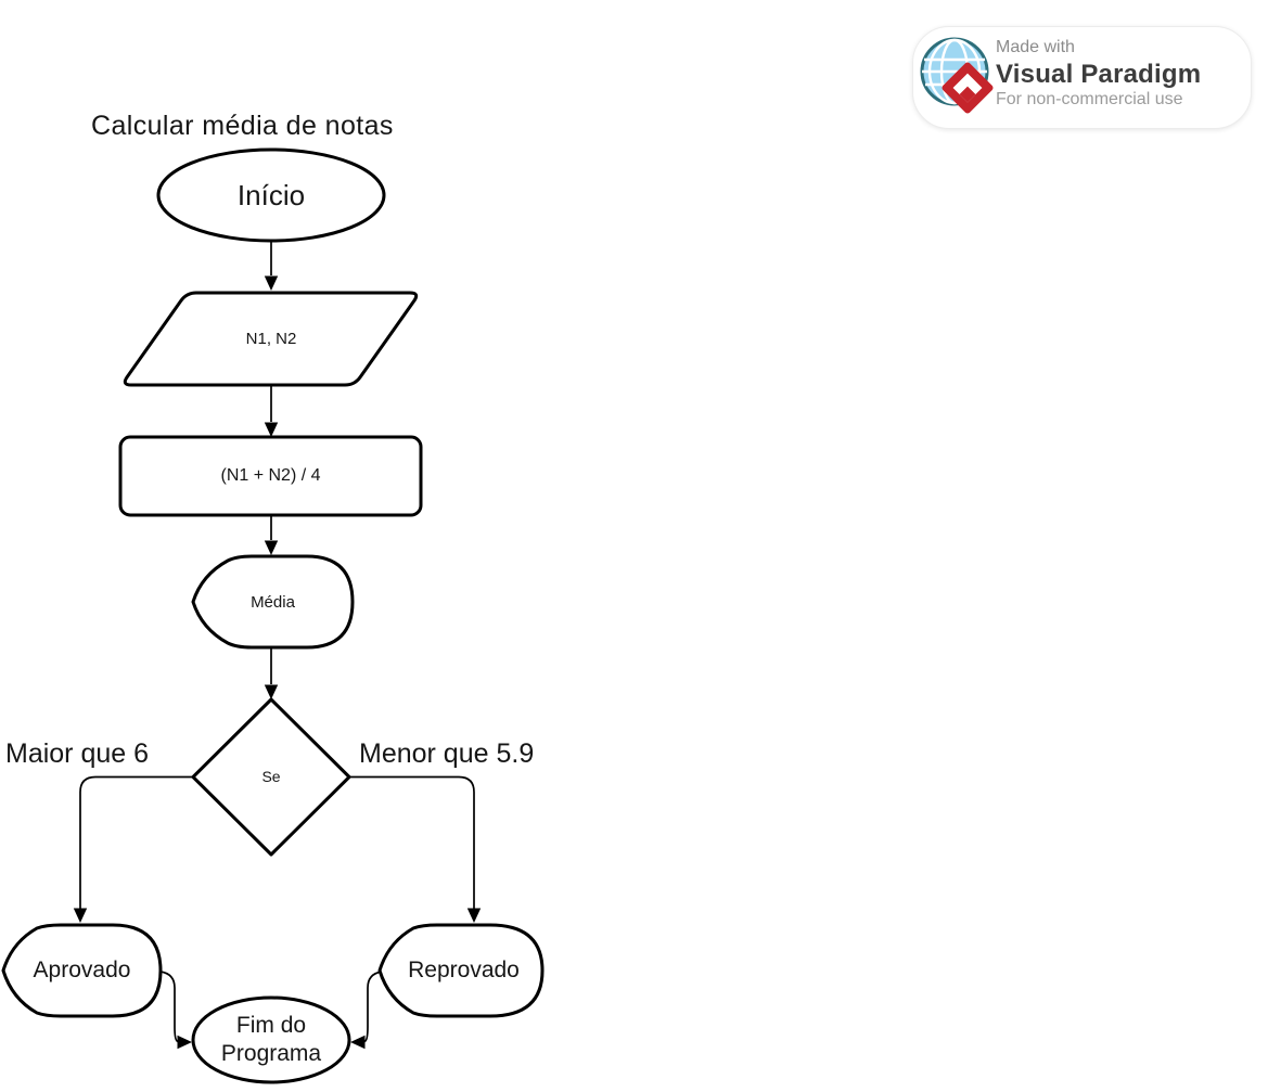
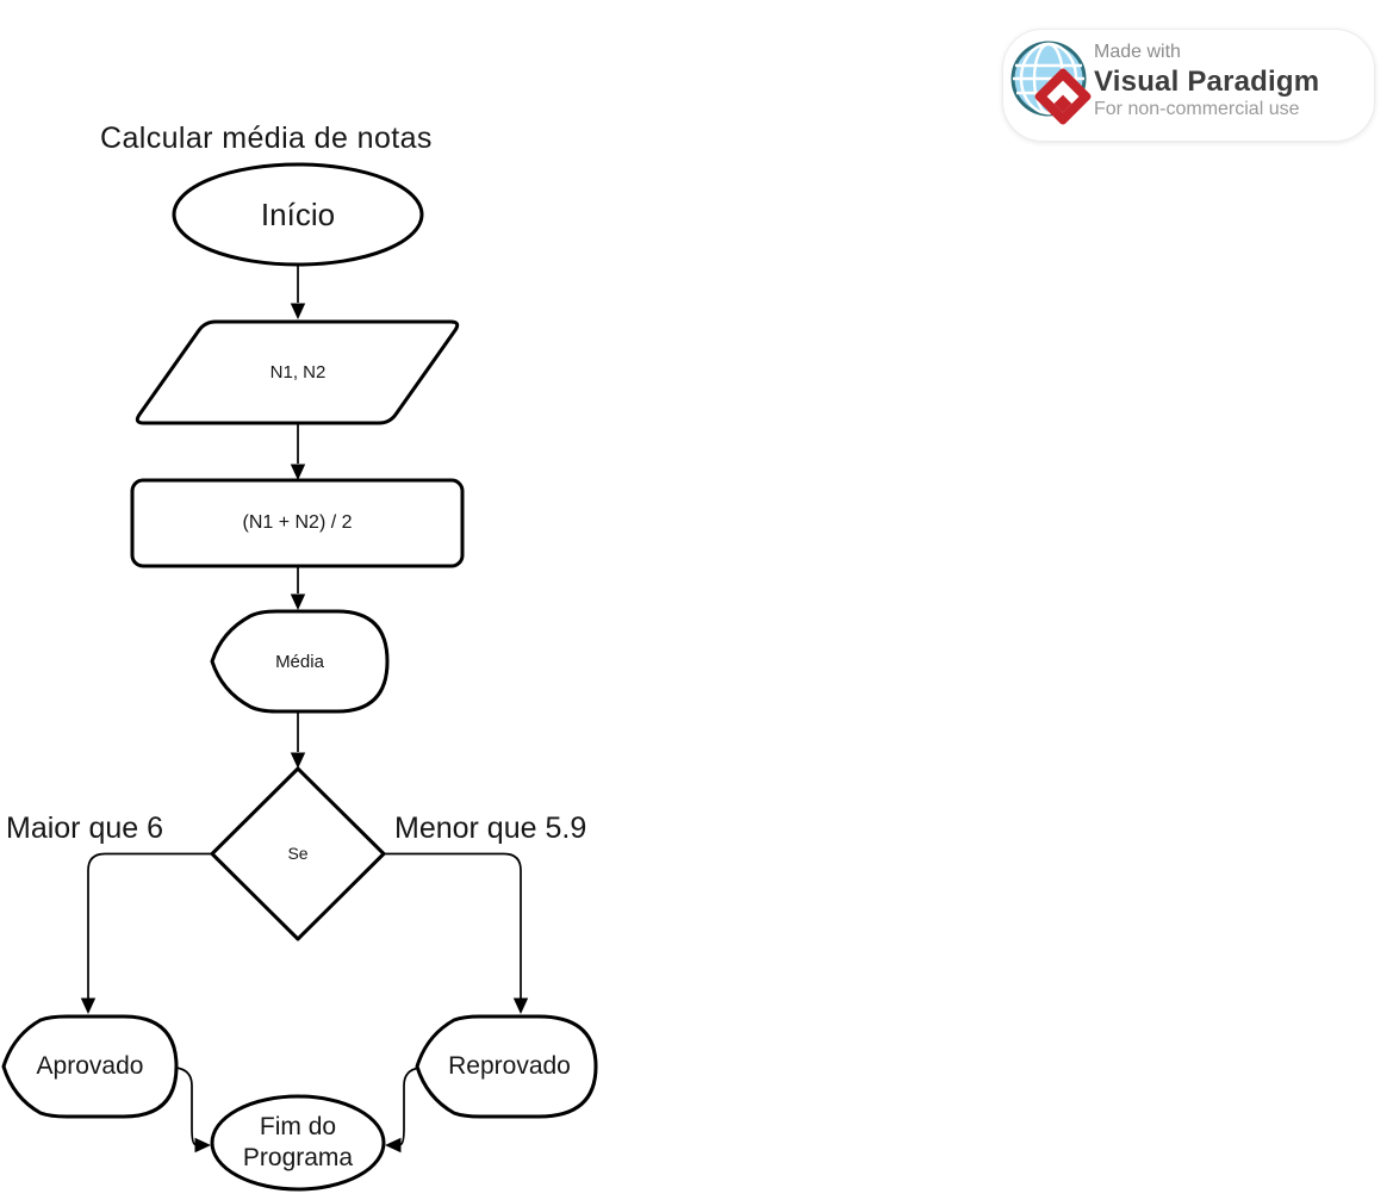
  Calcular média de notas
  Início
  N1, N2
- (N1 + N2) / 4
+ (N1 + N2) / 2
  Média
  Se
  Maior que 6
  Menor que 5.9
  Aprovado
  Reprovado
  Fim do Programa
  Made with
  Visual Paradigm
  For non-commercial use
